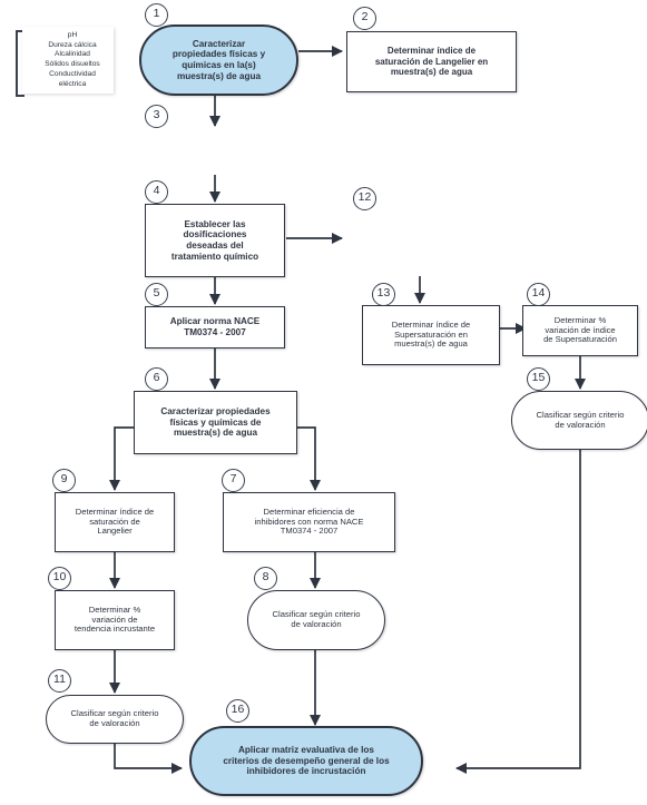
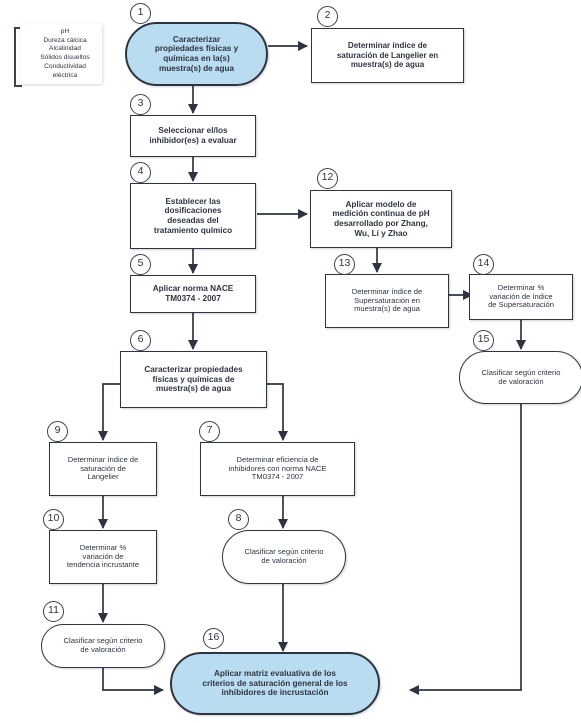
  1
  Caracterizar
  propiedades físicas y
  químicas en la(s)
  muestra(s) de agua
  2
  Determinar índice de
  saturación de Langelier en
  muestra(s) de agua
  3
+ Seleccionar el/los
+ inhibidor(es) a evaluar
  4
  Establecer las
  dosificaciones
  deseadas del
  tratamiento químico
  5
  Aplicar norma NACE
  TM0374 - 2007
  6
  Caracterizar propiedades
  físicas y químicas de
  muestra(s) de agua
  9
  Determinar índice de
  saturación de
  Langelier
  7
  Determinar eficiencia de
  inhibidores con norma NACE
  TM0374 - 2007
  10
  Determinar %
  variación de
  tendencia incrustante
  8
  Clasificar según criterio
  de valoración
  11
  Clasificar según criterio
  de valoración
  12
+ Aplicar modelo de
+ medición continua de pH
+ desarrollado por Zhang,
+ Wu, Li y Zhao
  13
  Determinar índice de
  Supersaturación en
  muestra(s) de agua
  14
  Determinar %
  variación de índice
  de Supersaturación
  15
  Clasificar según criterio
  de valoración
  16
  Aplicar matriz evaluativa de los
- criterios de desempeño general de los
+ criterios de saturación general de los
  inhibidores de incrustación
